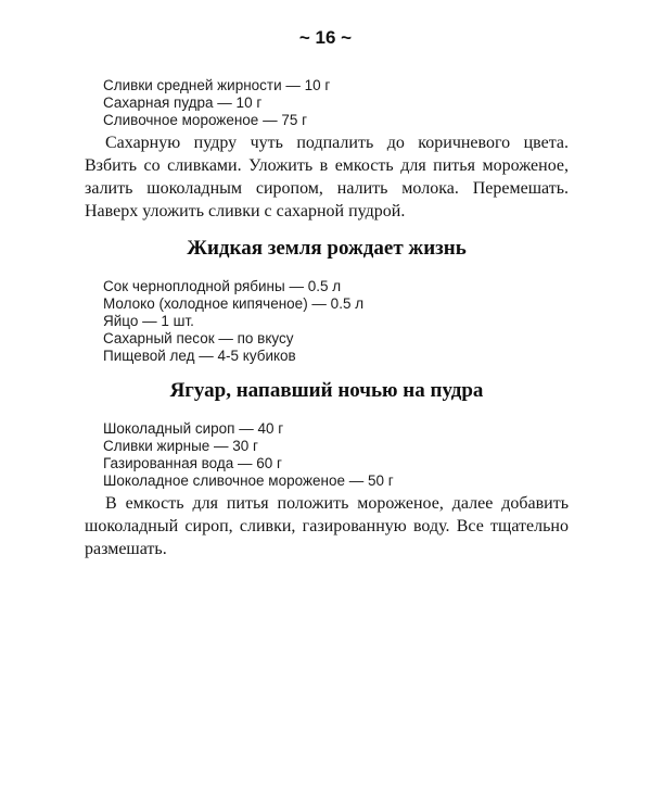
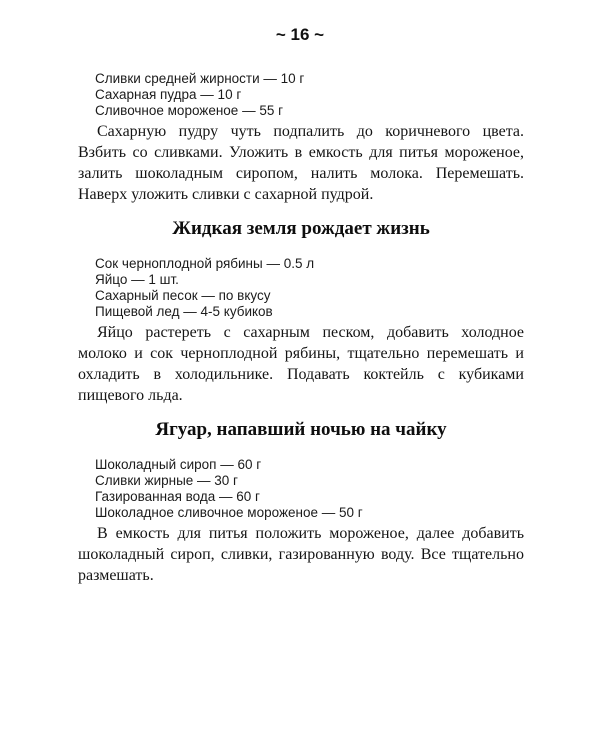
  ~ 16 ~
  Сливки средней жирности — 10 г
  Сахарная пудра — 10 г
- Сливочное мороженое — 75 г
+ Сливочное мороженое — 55 г
  Сахарную пудру чуть подпалить до коричневого цвета. Взбить со сливками. Уложить в емкость для питья мороженое, залить шоколадным сиропом, налить молока. Перемешать. Наверх уложить сливки с сахарной пудрой.
  Жидкая земля рождает жизнь
  Сок черноплодной рябины — 0.5 л
- Молоко (холодное кипяченое) — 0.5 л
  Яйцо — 1 шт.
  Сахарный песок — по вкусу
  Пищевой лед — 4-5 кубиков
+ Яйцо растереть с сахарным песком, добавить холодное молоко и сок черноплодной рябины, тщательно перемешать и охладить в холодильнике. Подавать коктейль с кубиками пищевого льда.
- Ягуар, напавший ночью на пудра
+ Ягуар, напавший ночью на чайку
- Шоколадный сироп — 40 г
+ Шоколадный сироп — 60 г
  Сливки жирные — 30 г
  Газированная вода — 60 г
  Шоколадное сливочное мороженое — 50 г
  В емкость для питья положить мороженое, далее добавить шоколадный сироп, сливки, газированную воду. Все тщательно размешать.
